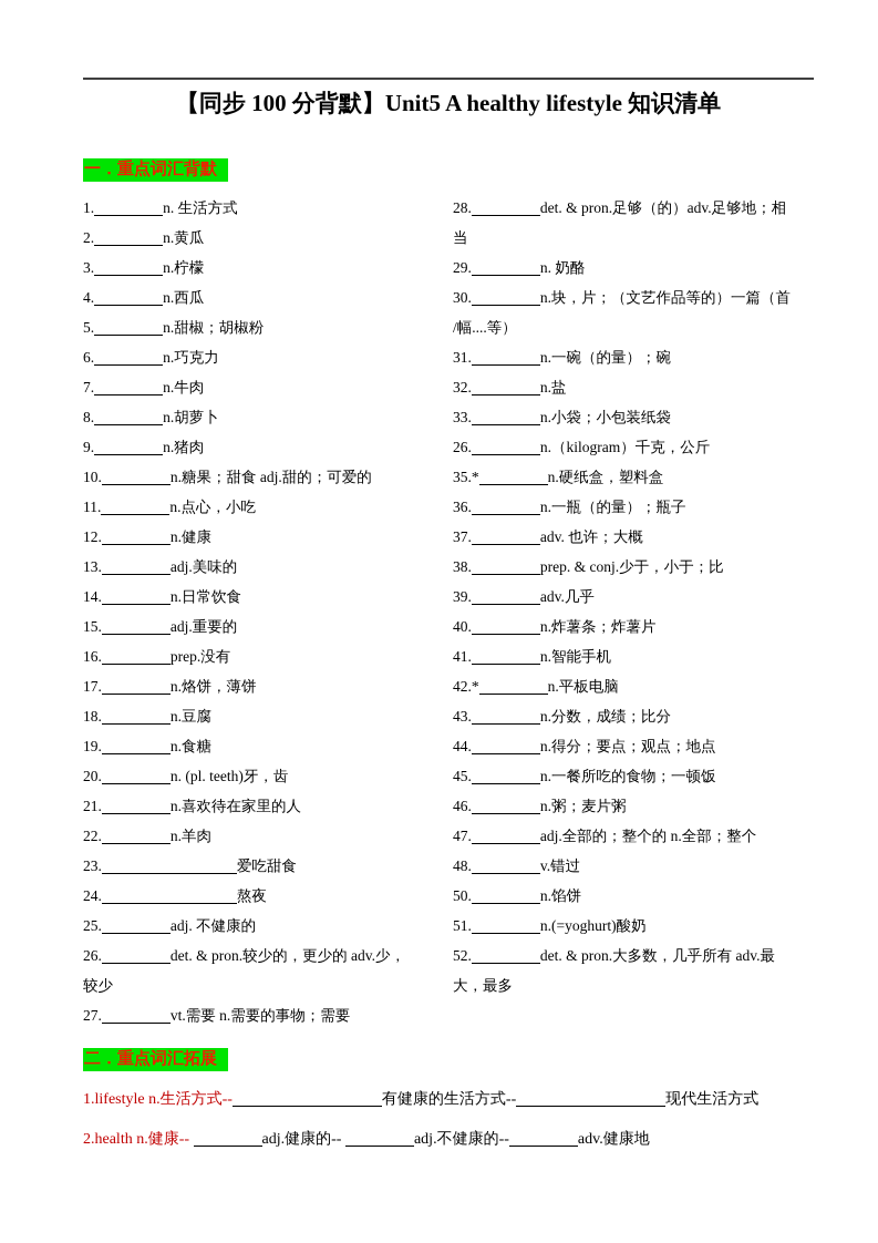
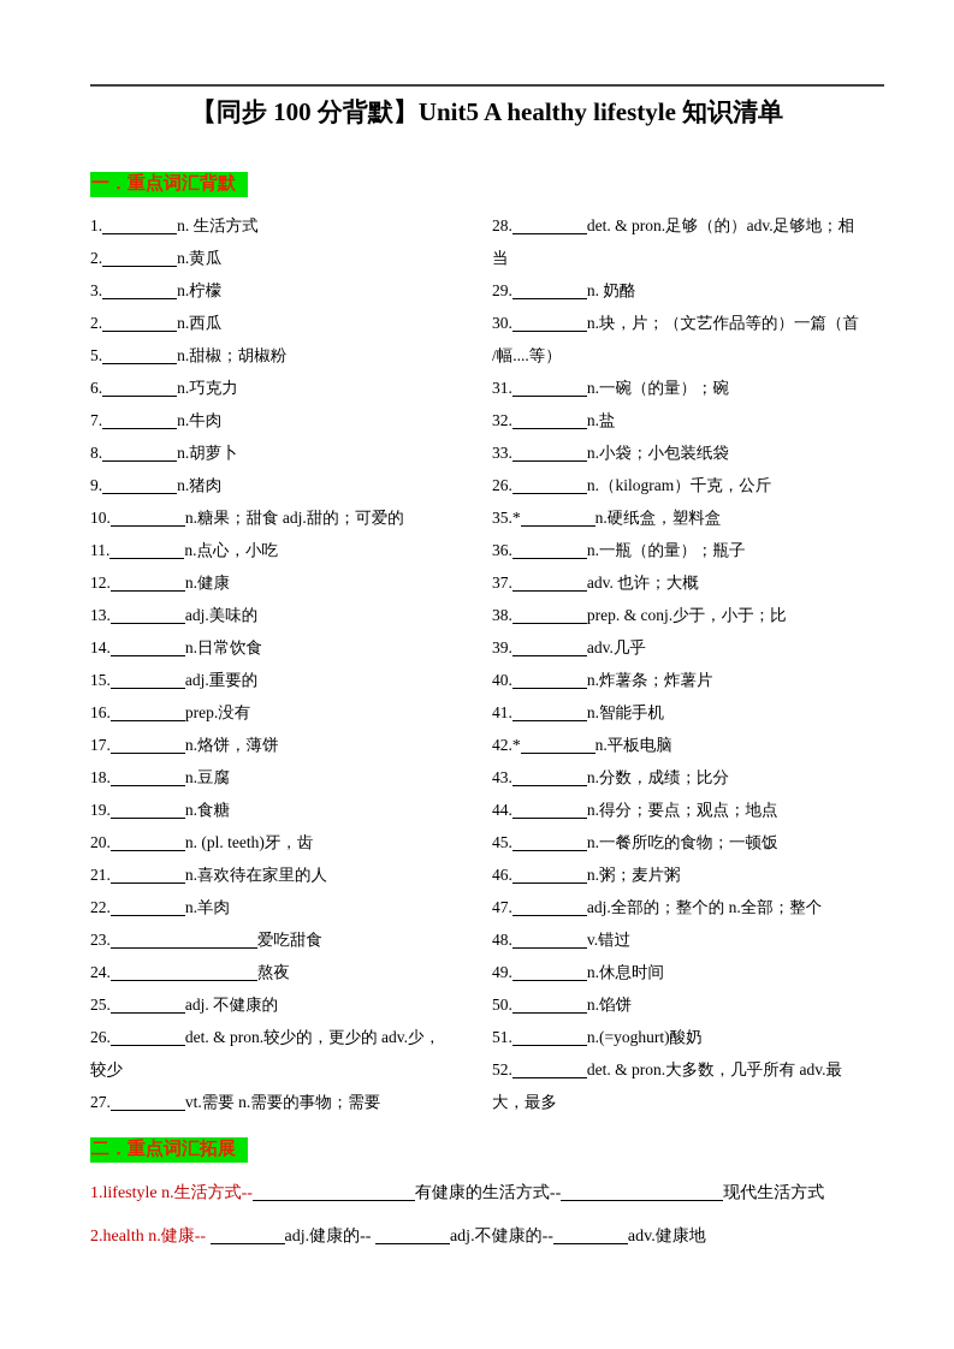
  【同步 100 分背默】Unit5 A healthy lifestyle 知识清单
  一．重点词汇背默
  1. n. 生活方式
  2. n.黄瓜
  3. n.柠檬
- 4. n.西瓜
+ 2. n.西瓜
  5. n.甜椒；胡椒粉
  6. n.巧克力
  7. n.牛肉
  8. n.胡萝卜
  9. n.猪肉
  10. n.糖果；甜食 adj.甜的；可爱的
  11. n.点心，小吃
  12. n.健康
  13. adj.美味的
  14. n.日常饮食
  15. adj.重要的
  16. prep.没有
  17. n.烙饼，薄饼
  18. n.豆腐
  19. n.食糖
  20. n. (pl. teeth)牙，齿
  21. n.喜欢待在家里的人
  22. n.羊肉
  23. 爱吃甜食
  24. 熬夜
  25. adj. 不健康的
  26. det. & pron.较少的，更少的 adv.少，
  较少
  27. vt.需要 n.需要的事物；需要
  28. det. & pron.足够（的）adv.足够地；相
  当
  29. n. 奶酪
  30. n.块，片；（文艺作品等的）一篇（首
  /幅....等）
  31. n.一碗（的量）；碗
  32. n.盐
  33. n.小袋；小包装纸袋
  26. n.（kilogram）千克，公斤
  35.* n.硬纸盒，塑料盒
  36. n.一瓶（的量）；瓶子
  37. adv. 也许；大概
  38. prep. & conj.少于，小于；比
  39. adv.几乎
  40. n.炸薯条；炸薯片
  41. n.智能手机
  42.* n.平板电脑
  43. n.分数，成绩；比分
  44. n.得分；要点；观点；地点
  45. n.一餐所吃的食物；一顿饭
  46. n.粥；麦片粥
  47. adj.全部的；整个的 n.全部；整个
  48. v.错过
+ 49. n.休息时间
  50. n.馅饼
  51. n.(=yoghurt)酸奶
  52. det. & pron.大多数，几乎所有 adv.最
  大，最多
  二．重点词汇拓展
  1.lifestyle n.生活方式-- 有健康的生活方式-- 现代生活方式
  2.health n.健康-- adj.健康的-- adj.不健康的-- adv.健康地
